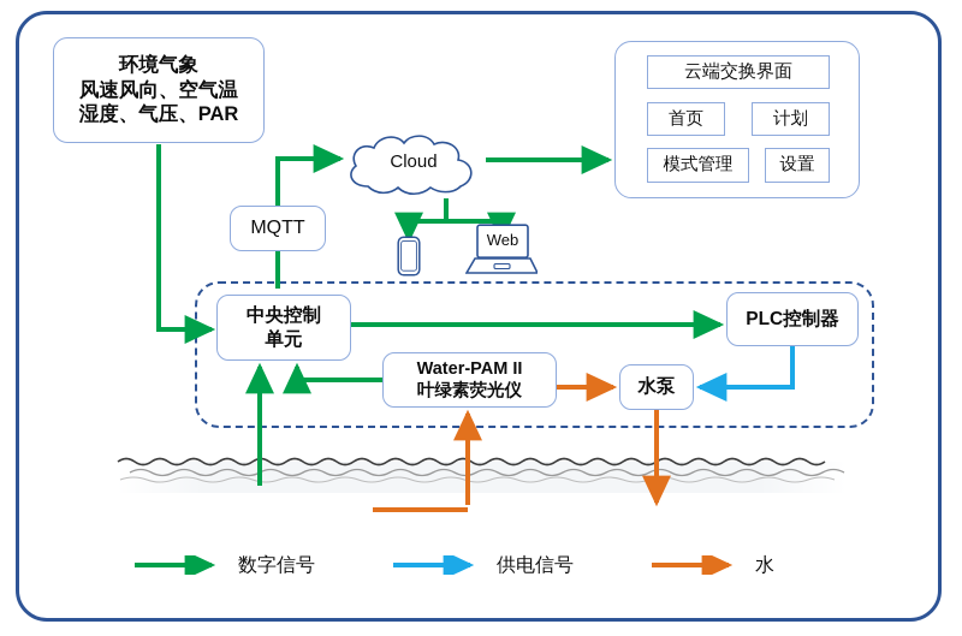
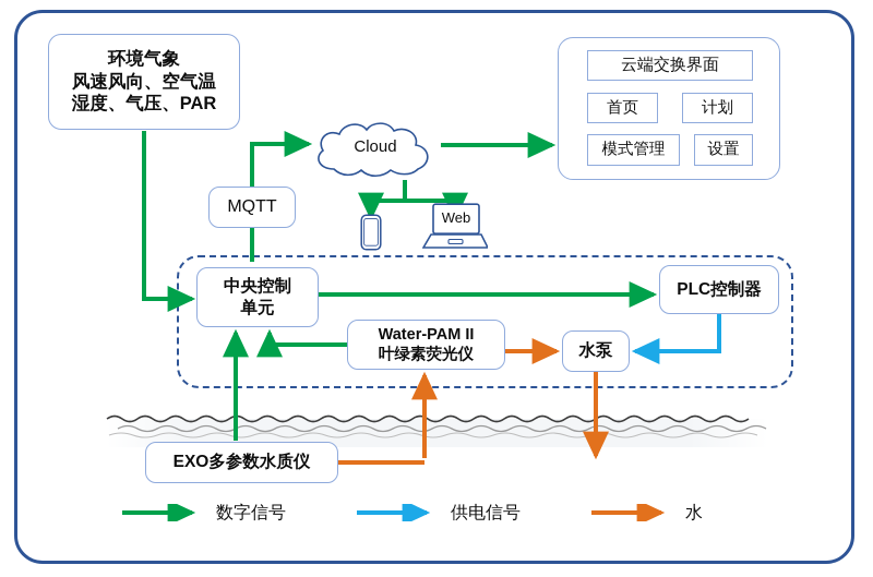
  环境气象
  风速风向、空气温
  湿度、气压、PAR
  MQTT
  中央控制
  单元
  Water-PAM II
  叶绿素荧光仪
  PLC控制器
  水泵
+ EXO多参数水质仪
  Cloud
  云端交换界面
  首页
  计划
  模式管理
  设置
  Web
  数字信号
  供电信号
  水
